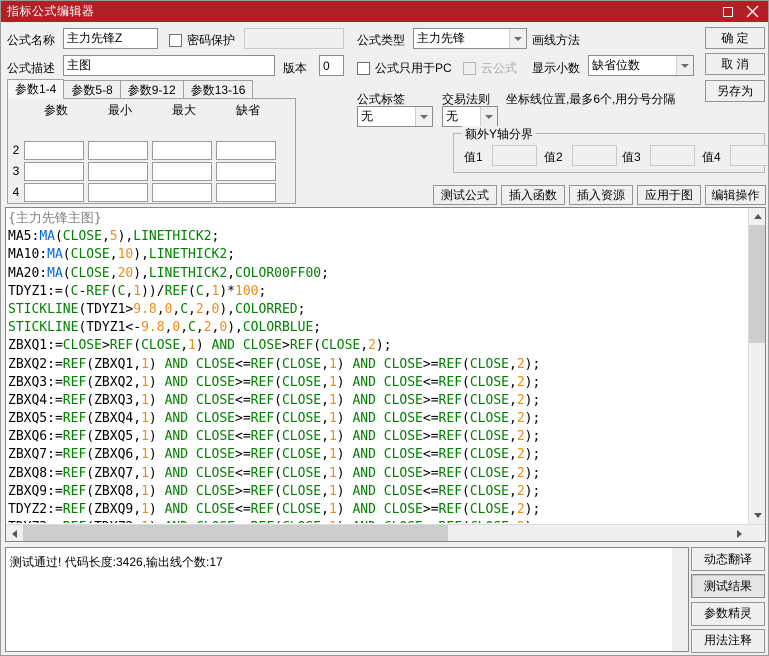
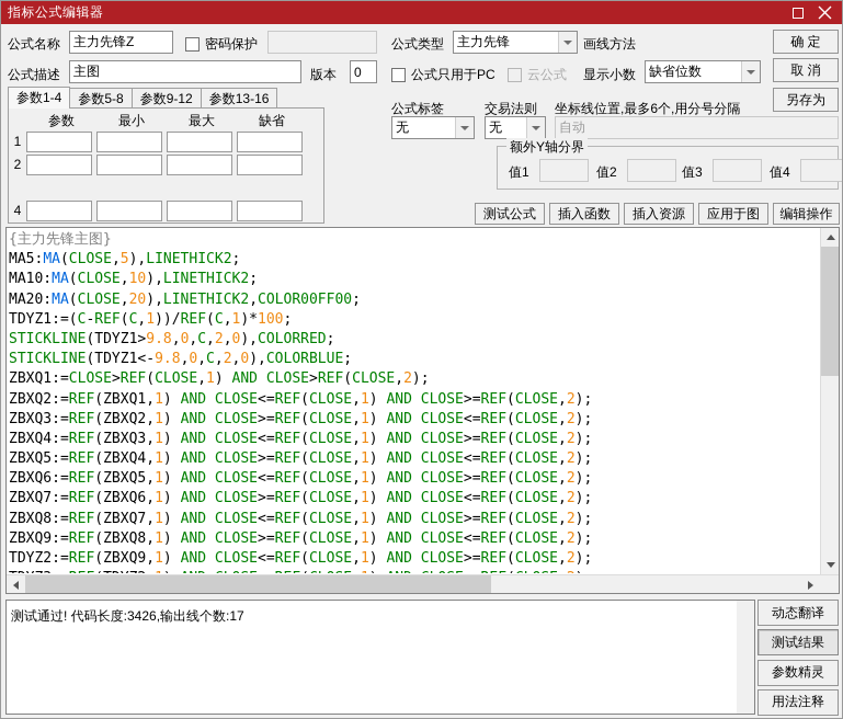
  指标公式编辑器
  公式名称
  主力先锋Z
  密码保护
  公式类型
  主力先锋
  画线方法
  确 定
  公式描述
  主图
  版本
  0
  公式只用于PC
  云公式
  显示小数
  缺省位数
  取 消
  参数1-4
  参数5-8
  参数9-12
  参数13-16
  参数
  最小
  最大
  缺省
+ 1
  2
- 3
  4
  公式标签
  无
  交易法则
  无
  坐标线位置,最多6个,用分号分隔
+ 自动
  另存为
  额外Y轴分界
  值1
  值2
  值3
  值4
  测试公式
  插入函数
  插入资源
  应用于图
  编辑操作
  {主力先锋主图}
  MA5:MA(CLOSE,5),LINETHICK2;
  MA10:MA(CLOSE,10),LINETHICK2;
  MA20:MA(CLOSE,20),LINETHICK2,COLOR00FF00;
  TDYZ1:=(C-REF(C,1))/REF(C,1)*100;
  STICKLINE(TDYZ1>9.8,0,C,2,0),COLORRED;
  STICKLINE(TDYZ1<-9.8,0,C,2,0),COLORBLUE;
  ZBXQ1:=CLOSE>REF(CLOSE,1) AND CLOSE>REF(CLOSE,2);
  ZBXQ2:=REF(ZBXQ1,1) AND CLOSE<=REF(CLOSE,1) AND CLOSE>=REF(CLOSE,2);
  ZBXQ3:=REF(ZBXQ2,1) AND CLOSE>=REF(CLOSE,1) AND CLOSE<=REF(CLOSE,2);
  ZBXQ4:=REF(ZBXQ3,1) AND CLOSE<=REF(CLOSE,1) AND CLOSE>=REF(CLOSE,2);
  ZBXQ5:=REF(ZBXQ4,1) AND CLOSE>=REF(CLOSE,1) AND CLOSE<=REF(CLOSE,2);
  ZBXQ6:=REF(ZBXQ5,1) AND CLOSE<=REF(CLOSE,1) AND CLOSE>=REF(CLOSE,2);
  ZBXQ7:=REF(ZBXQ6,1) AND CLOSE>=REF(CLOSE,1) AND CLOSE<=REF(CLOSE,2);
  ZBXQ8:=REF(ZBXQ7,1) AND CLOSE<=REF(CLOSE,1) AND CLOSE>=REF(CLOSE,2);
  ZBXQ9:=REF(ZBXQ8,1) AND CLOSE>=REF(CLOSE,1) AND CLOSE<=REF(CLOSE,2);
  TDYZ2:=REF(ZBXQ9,1) AND CLOSE<=REF(CLOSE,1) AND CLOSE>=REF(CLOSE,2);
  测试通过! 代码长度:3426,输出线个数:17
  动态翻译
  测试结果
  参数精灵
  用法注释
